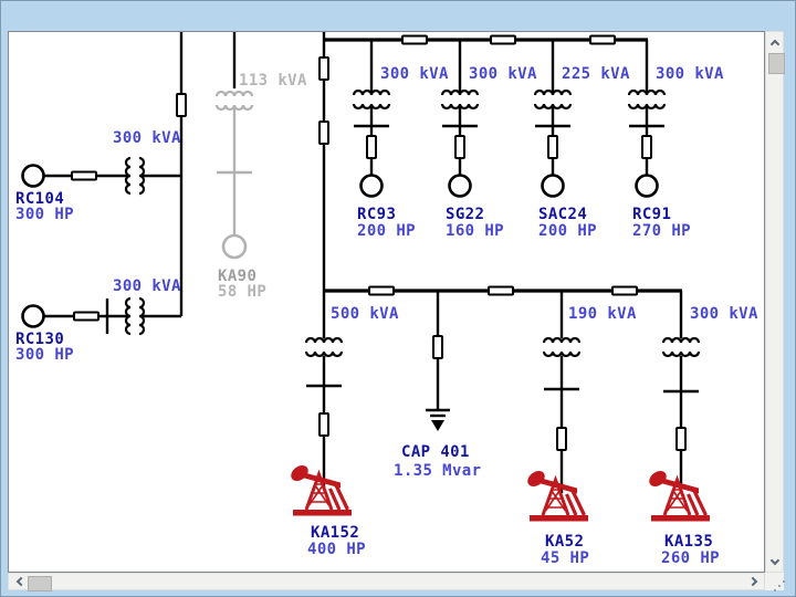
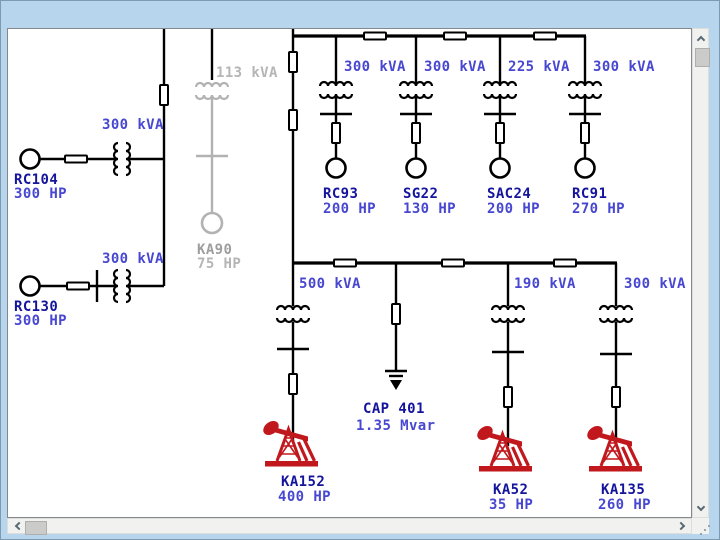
  300 kVA
  RC104
  300 HP
  300 kVA
  RC130
  300 HP
  113 kVA
  KA90
- 58 HP
+ 75 HP
  300 kVA
  300 kVA
  225 kVA
  300 kVA
  RC93
  200 HP
  SG22
- 160 HP
+ 130 HP
  SAC24
  200 HP
  RC91
  270 HP
  500 kVA
  190 kVA
  300 kVA
  CAP 401
  1.35 Mvar
  KA152
  400 HP
  KA52
- 45 HP
+ 35 HP
  KA135
  260 HP
